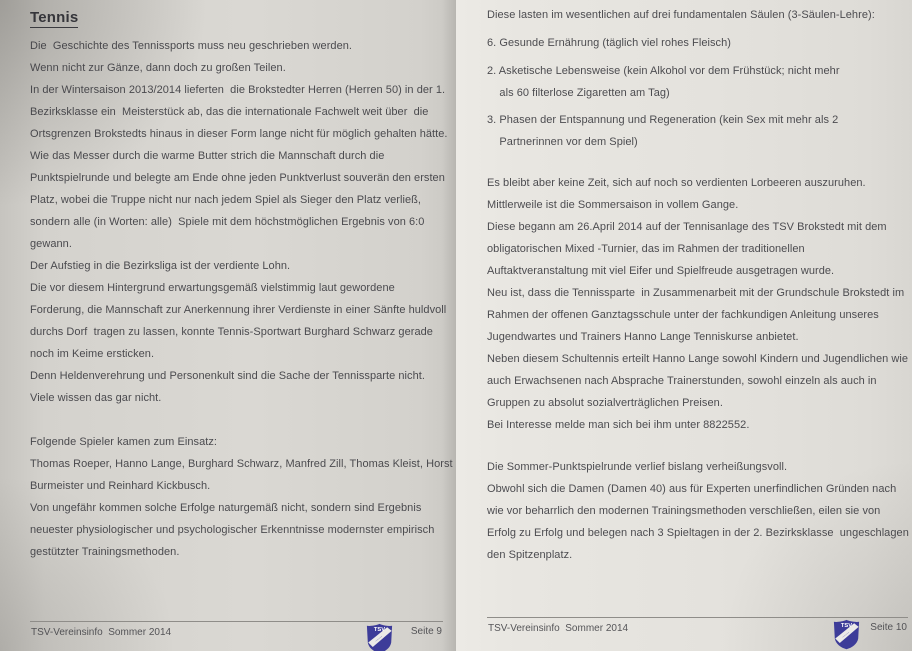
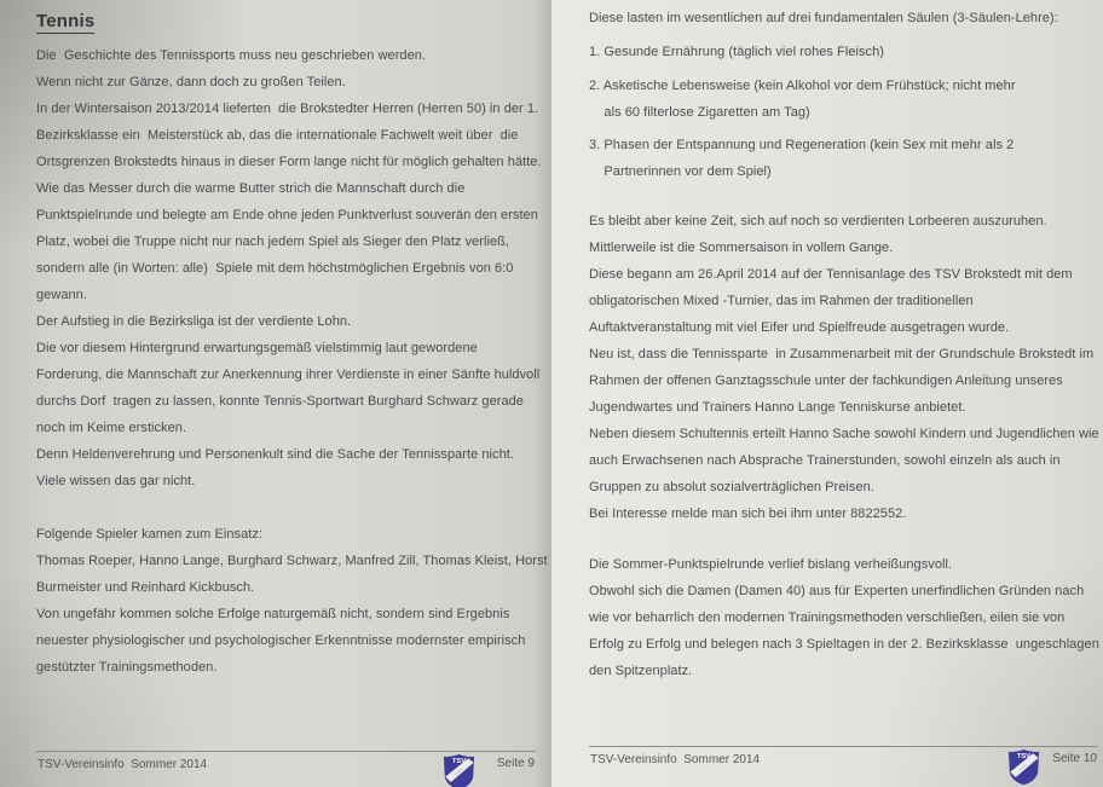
  Tennis
  Die Geschichte des Tennissports muss neu geschrieben werden.
  Wenn nicht zur Gänze, dann doch zu großen Teilen.
  In der Wintersaison 2013/2014 lieferten die Brokstedter Herren (Herren 50) in der 1
  Bezirksklasse ein Meisterstück ab, das die internationale Fachwelt weit über die
  Ortsgrenzen Brokstedts hinaus in dieser Form lange nicht für möglich gehalten hätt
  Wie das Messer durch die warme Butter strich die Mannschaft durch die
  Punktspielrunde und belegte am Ende ohne jeden Punktverlust souverän den erste
  Platz, wobei die Truppe nicht nur nach jedem Spiel als Sieger den Platz verließ,
  sondern alle (in Worten: alle) Spiele mit dem höchstmöglichen Ergebnis von 6:0
  gewann.
  Der Aufstieg in die Bezirksliga ist der verdiente Lohn.
  Die vor diesem Hintergrund erwartungsgemäß vielstimmig laut gewordene
  Forderung, die Mannschaft zur Anerkennung ihrer Verdienste in einer Sänfte huldvo
  durchs Dorf tragen zu lassen, konnte Tennis-Sportwart Burghard Schwarz gerade
  noch im Keime ersticken.
  Denn Heldenverehrung und Personenkult sind die Sache der Tennissparte nicht.
  Viele wissen das gar nicht.
  Folgende Spieler kamen zum Einsatz:
  Thomas Roeper, Hanno Lange, Burghard Schwarz, Manfred Zill, Thomas Kleist, Ho
  Burmeister und Reinhard Kickbusch.
  Von ungefähr kommen solche Erfolge naturgemäß nicht, sondern sind Ergebnis
  neuester physiologischer und psychologischer Erkenntnisse modernster empirisch
  gestützter Trainingsmethoden.
  TSV-Vereinsinfo Sommer 2014
  Seite 9
  Diese lasten im wesentlichen auf drei fundamentalen Säulen (3-Säulen-Lehre):
- 6. Gesunde Ernährung (täglich viel rohes Fleisch)
+ 1. Gesunde Ernährung (täglich viel rohes Fleisch)
  2. Asketische Lebensweise (kein Alkohol vor dem Frühstück; nicht mehr
  als 60 filterlose Zigaretten am Tag)
  3. Phasen der Entspannung und Regeneration (kein Sex mit mehr als 2
  Partnerinnen vor dem Spiel)
  Es bleibt aber keine Zeit, sich auf noch so verdienten Lorbeeren auszuruhen.
  Mittlerweile ist die Sommersaison in vollem Gange.
  Diese begann am 26.April 2014 auf der Tennisanlage des TSV Brokstedt mit dem
  obligatorischen Mixed -Turnier, das im Rahmen der traditionellen
  Auftaktveranstaltung mit viel Eifer und Spielfreude ausgetragen wurde.
  Neu ist, dass die Tennissparte in Zusammenarbeit mit der Grundschule Brokstedt im
  Rahmen der offenen Ganztagsschule unter der fachkundigen Anleitung unseres
  Jugendwartes und Trainers Hanno Lange Tenniskurse anbietet.
- Neben diesem Schultennis erteilt Hanno Lange sowohl Kindern und Jugendlichen wie
+ Neben diesem Schultennis erteilt Hanno Sache sowohl Kindern und Jugendlichen wie
  auch Erwachsenen nach Absprache Trainerstunden, sowohl einzeln als auch in
  Gruppen zu absolut sozialverträglichen Preisen.
  Bei Interesse melde man sich bei ihm unter 8822552.
  Die Sommer-Punktspielrunde verlief bislang verheißungsvoll.
  Obwohl sich die Damen (Damen 40) aus für Experten unerfindlichen Gründen nach
  wie vor beharrlich den modernen Trainingsmethoden verschließen, eilen sie von
  Erfolg zu Erfolg und belegen nach 3 Spieltagen in der 2. Bezirksklasse ungeschlagen
  den Spitzenplatz.
  TSV-Vereinsinfo Sommer 2014
  Seite 10
